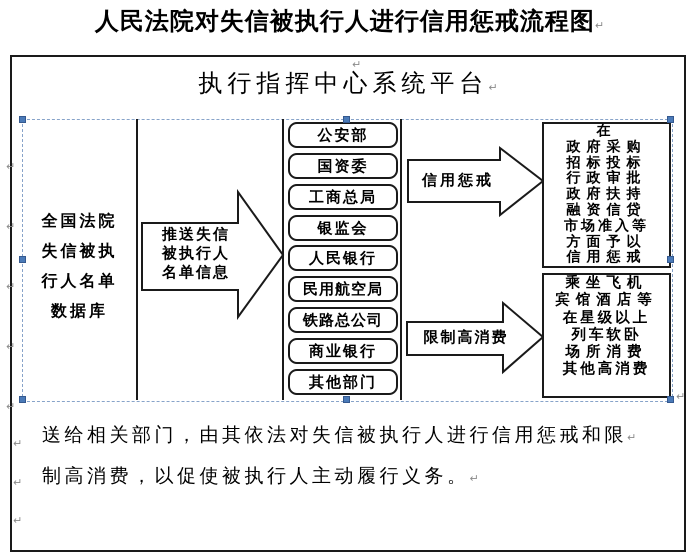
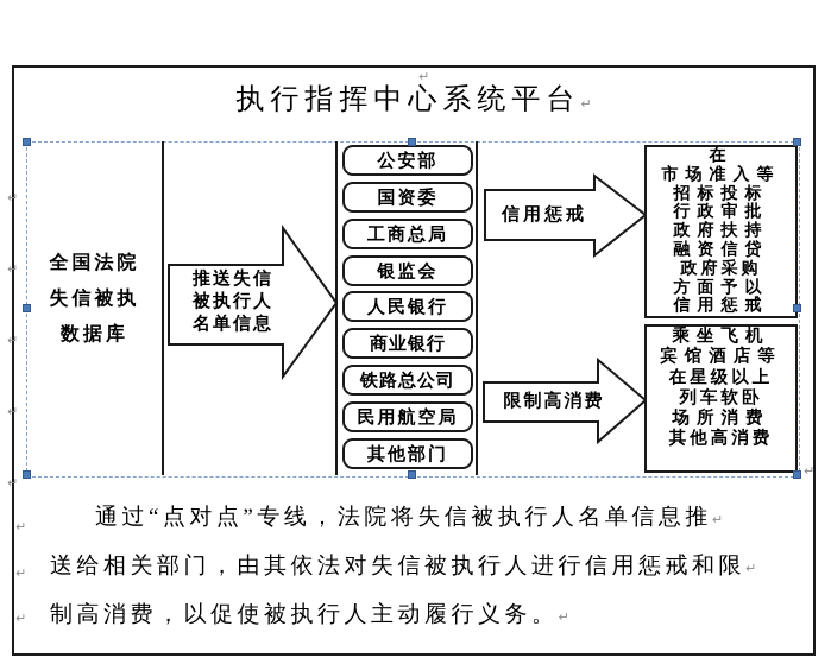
- 人民法院对失信被执行人进行信用惩戒流程图↵
  执行指挥中心系统平台↵
  ↵
  全国法院
  失信被执
- 行人名单
  数据库
  推送失信
  被执行人
  名单信息
  信用惩戒
  限制高消费
  公安部
  国资委
  工商总局
  银监会
  人民银行
- 民用航空局
+ 商业银行
  铁路总公司
- 商业银行
+ 民用航空局
  其他部门
  在
- 政府采购
+ 市场准入等
  招标投标
  行政审批
  政府扶持
  融资信贷
- 市场准入等
+ 政府采购
  方面予以
  信用惩戒
  乘坐飞机
  宾馆酒店等
  在星级以上
  列车软卧
  场所消费
  其他高消费
  ↵
  ↵
  ↵
  ↵
  ↵
  ↵
  ↵
  ↵
  ↵
+ 通过“点对点”专线，法院将失信被执行人名单信息推↵
  送给相关部门，由其依法对失信被执行人进行信用惩戒和限↵
  制高消费，以促使被执行人主动履行义务。↵
